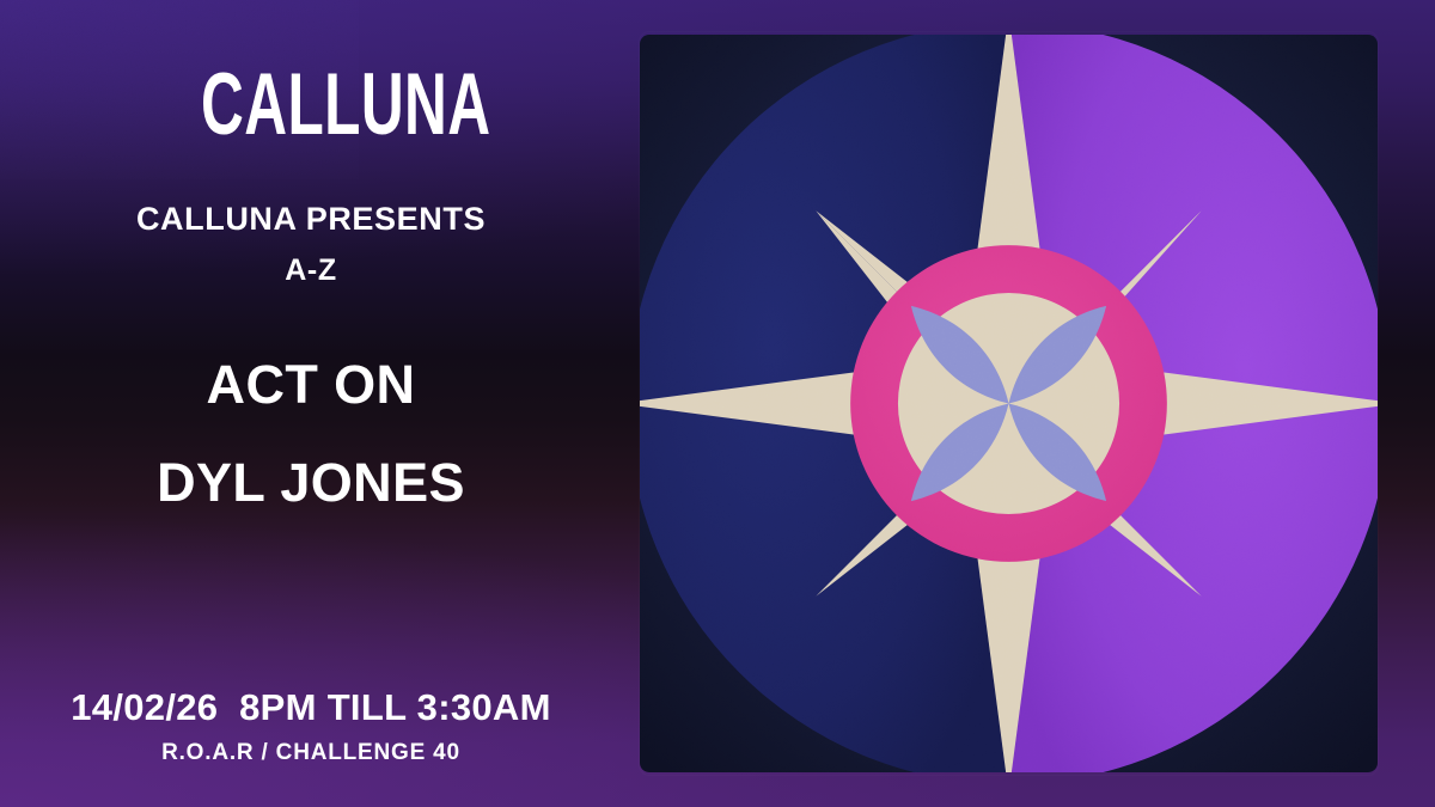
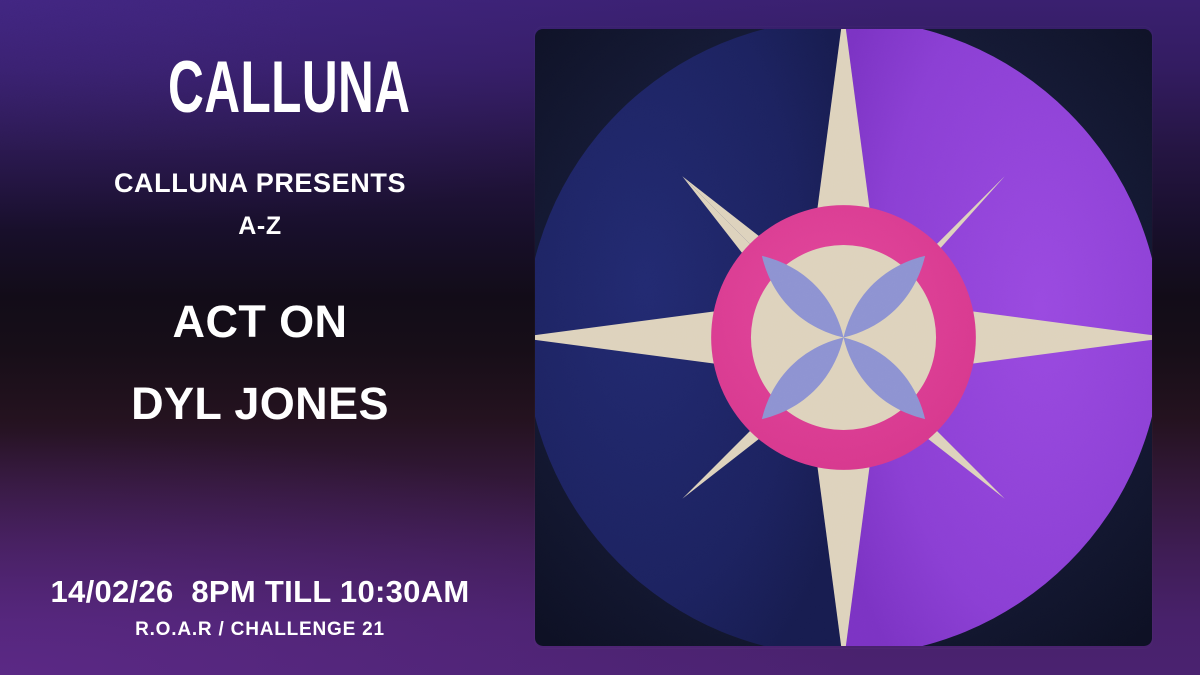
  CALLUNA
  CALLUNA PRESENTS
  A-Z
  ACT ON
  DYL JONES
- 14/02/26 8PM TILL 3:30AM
+ 14/02/26 8PM TILL 10:30AM
- R.O.A.R / CHALLENGE 40
+ R.O.A.R / CHALLENGE 21
